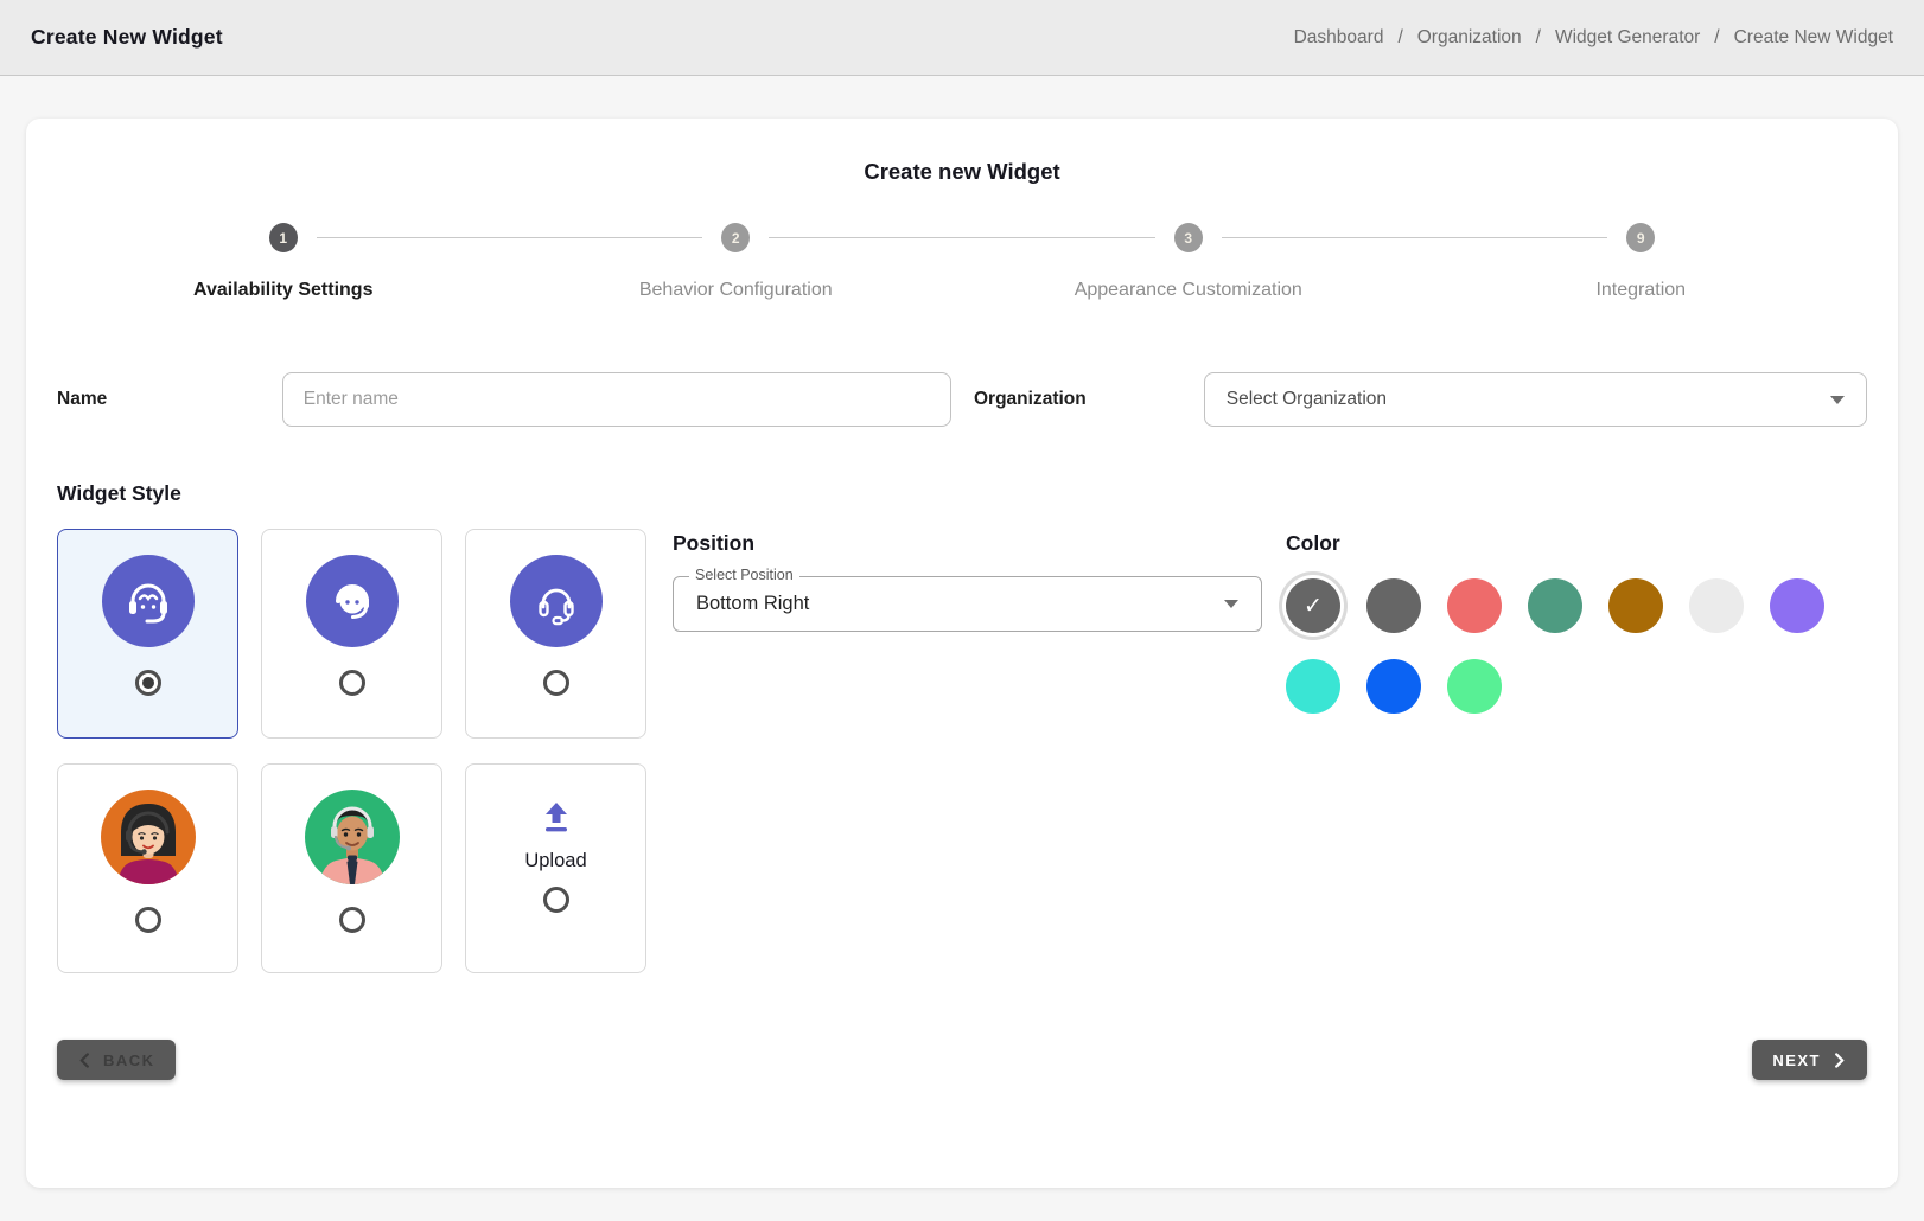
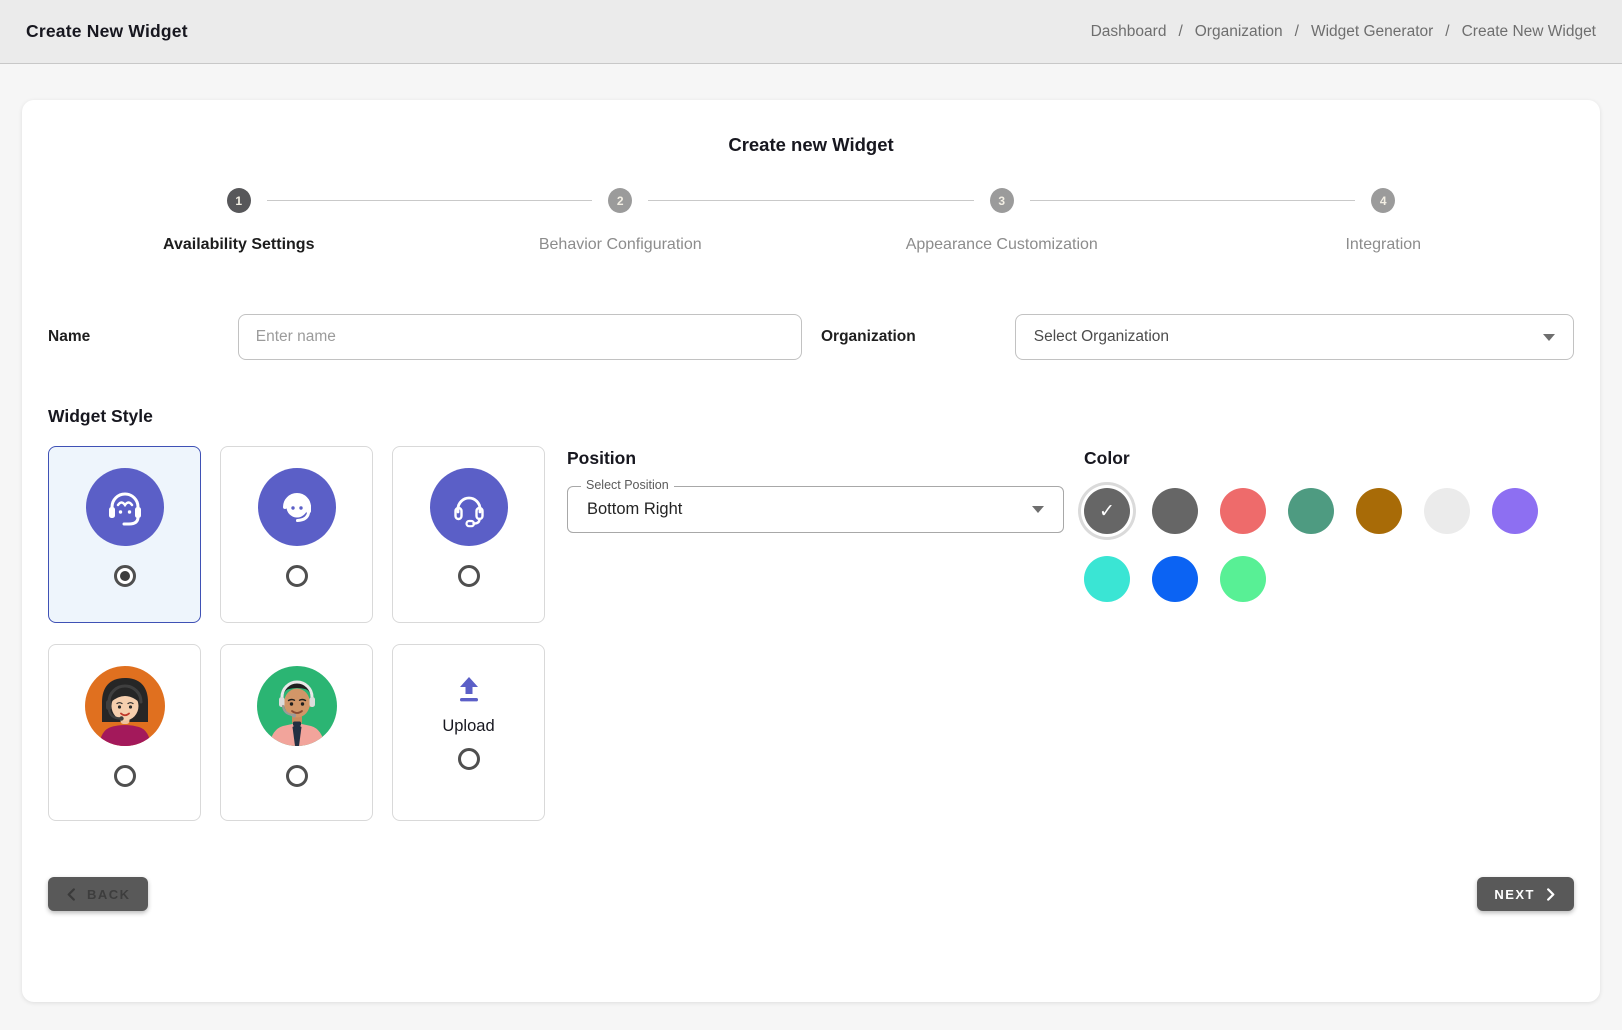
  Create New Widget
  Dashboard
  /
  Organization
  /
  Widget Generator
  /
  Create New Widget
  Create new Widget
  1
  Availability Settings
  2
  Behavior Configuration
  3
  Appearance Customization
- 9
+ 4
  Integration
  Name
  Enter name
  Organization
  Select Organization
  Widget Style
  Upload
  Position
  Select Position
  Bottom Right
  Color
  ✓
  BACK
  NEXT
